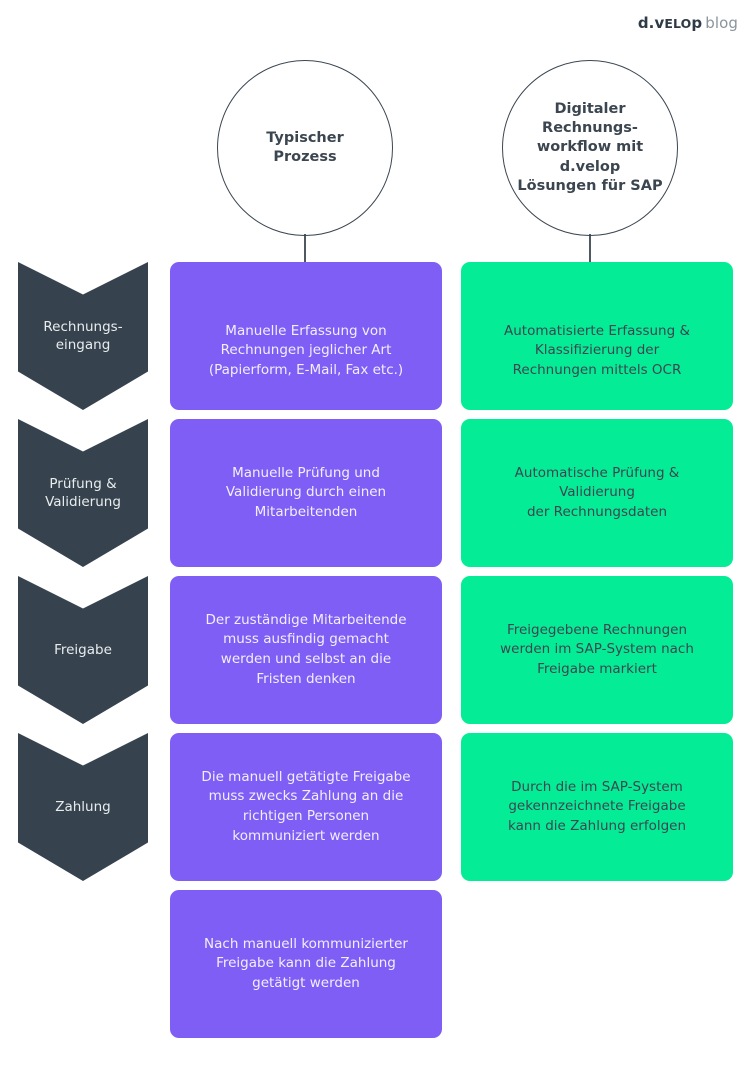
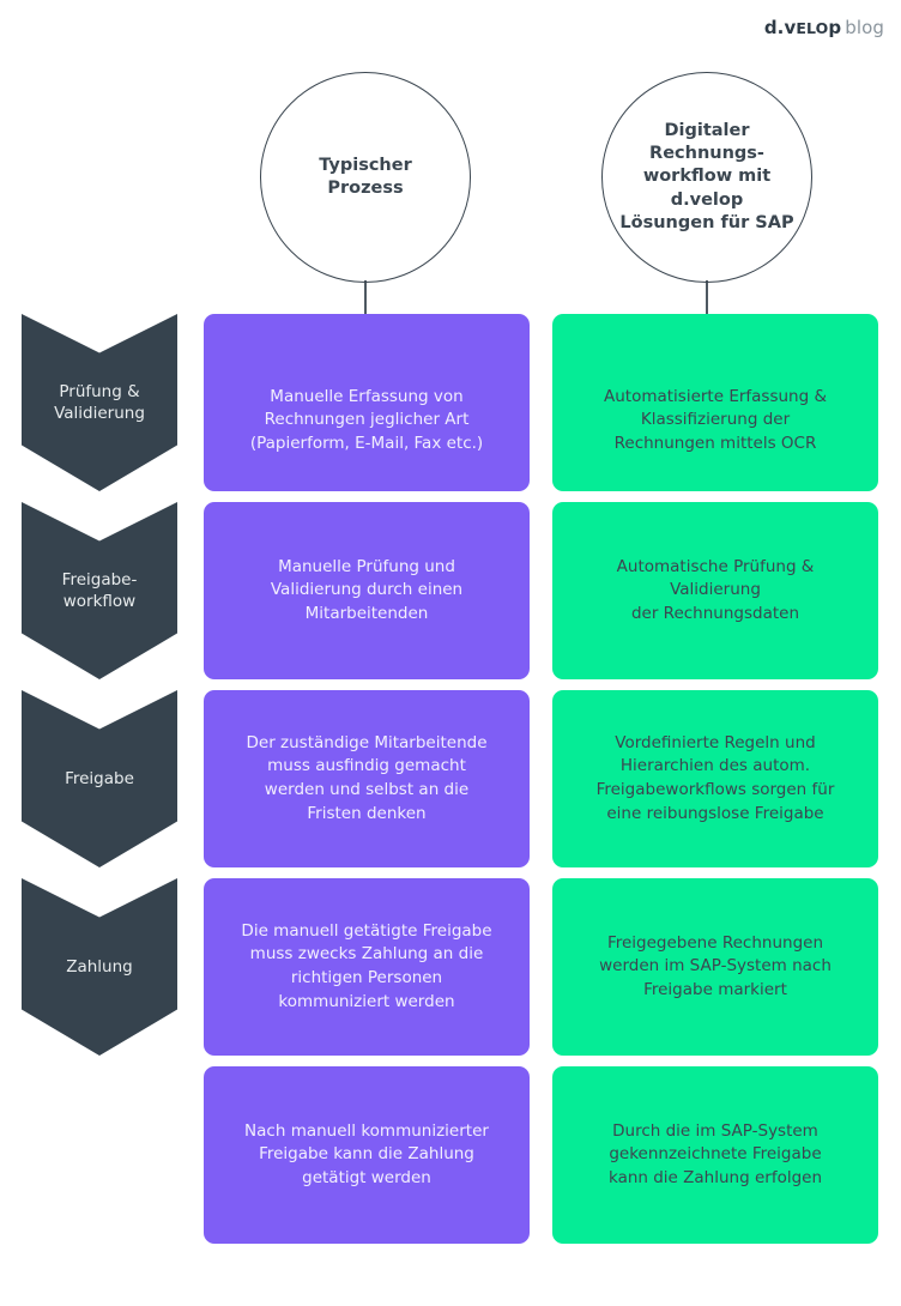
  d.vELOp blog
  Typischer
  Prozess
  Digitaler Rechnungs-
  workflow mit d.velop
  Lösungen für SAP
- Rechnungs-
- eingang
  Prüfung &
  Validierung
+ Freigabe-
+ workflow
  Freigabe
  Zahlung
  Manuelle Erfassung von
  Rechnungen jeglicher Art
  (Papierform, E-Mail, Fax etc.)
  Manuelle Prüfung und
  Validierung durch einen
  Mitarbeitenden
  Der zuständige Mitarbeitende
  muss ausfindig gemacht
  werden und selbst an die
  Fristen denken
  Die manuell getätigte Freigabe
  muss zwecks Zahlung an die
  richtigen Personen
  kommuniziert werden
  Nach manuell kommunizierter
  Freigabe kann die Zahlung
  getätigt werden
  Automatisierte Erfassung &
  Klassifizierung der
  Rechnungen mittels OCR
  Automatische Prüfung &
  Validierung
  der Rechnungsdaten
+ Vordefinierte Regeln und
+ Hierarchien des autom.
+ Freigabeworkflows sorgen für
+ eine reibungslose Freigabe
  Freigegebene Rechnungen
  werden im SAP-System nach
  Freigabe markiert
  Durch die im SAP-System
  gekennzeichnete Freigabe
  kann die Zahlung erfolgen
